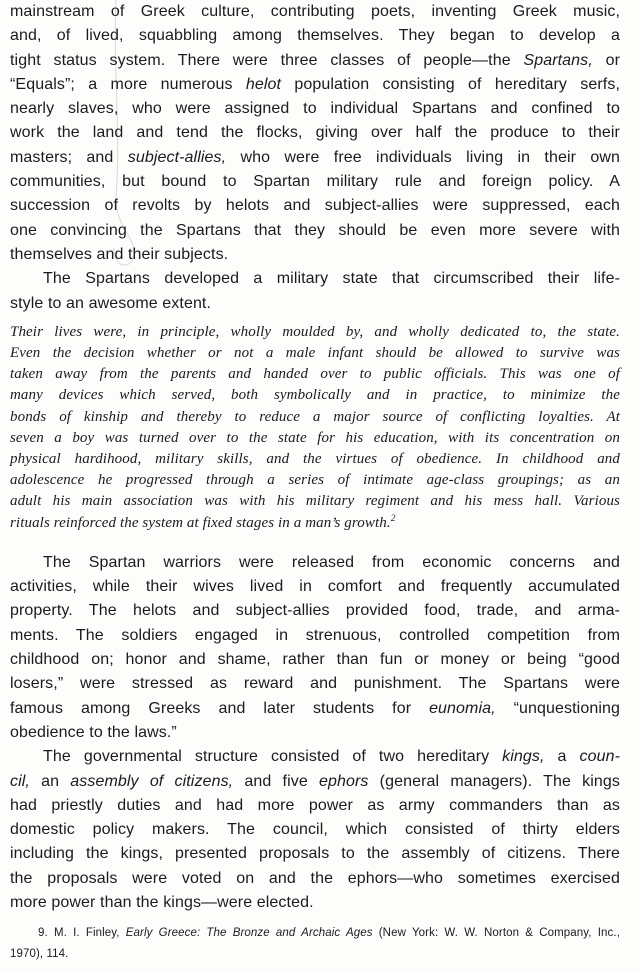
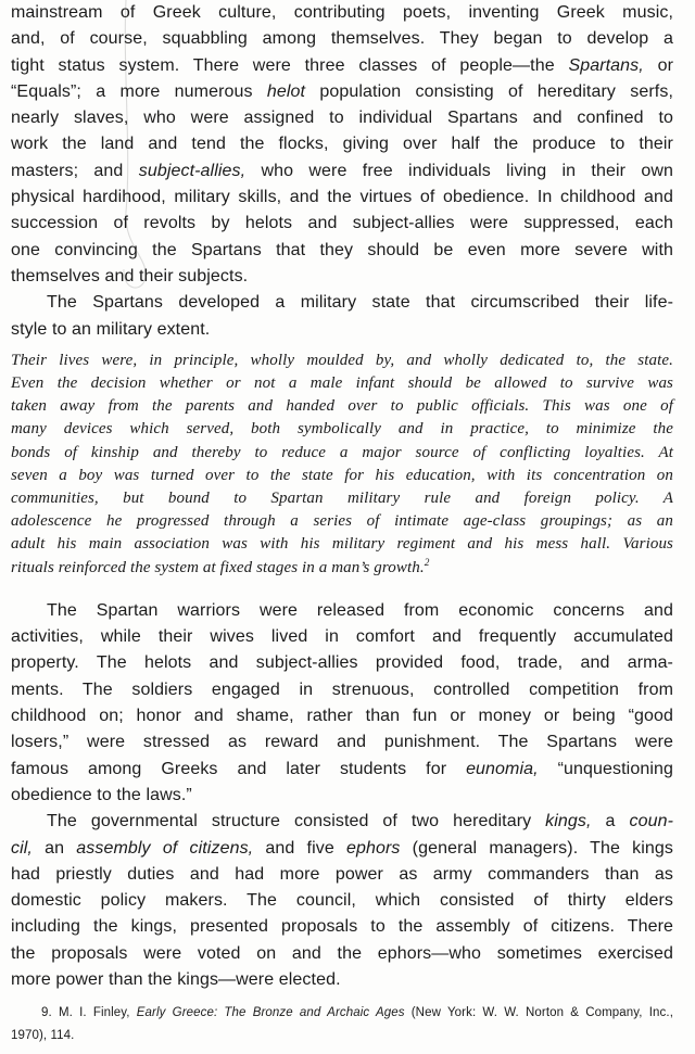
  mainstream of Greek culture, contributing poets, inventing Greek music,
- and, of lived, squabbling among themselves. They began to develop a
+ and, of course, squabbling among themselves. They began to develop a
  tight status system. There were three classes of people—the Spartans, or
  “Equals”; a more numerous helot population consisting of hereditary serfs,
  nearly slaves, who were assigned to individual Spartans and confined to
  work the land and tend the flocks, giving over half the produce to their
  masters; and subject-allies, who were free individuals living in their own
- communities, but bound to Spartan military rule and foreign policy. A
+ physical hardihood, military skills, and the virtues of obedience. In childhood and
  succession of revolts by helots and subject-allies were suppressed, each
  one convincing the Spartans that they should be even more severe with
  themselves and their subjects.
  The Spartans developed a military state that circumscribed their life-
- style to an awesome extent.
+ style to an military extent.
  Their lives were, in principle, wholly moulded by, and wholly dedicated to, the state.
  Even the decision whether or not a male infant should be allowed to survive was
  taken away from the parents and handed over to public officials. This was one of
  many devices which served, both symbolically and in practice, to minimize the
  bonds of kinship and thereby to reduce a major source of conflicting loyalties. At
  seven a boy was turned over to the state for his education, with its concentration on
- physical hardihood, military skills, and the virtues of obedience. In childhood and
+ communities, but bound to Spartan military rule and foreign policy. A
  adolescence he progressed through a series of intimate age-class groupings; as an
  adult his main association was with his military regiment and his mess hall. Various
  rituals reinforced the system at fixed stages in a man’s growth.2
  The Spartan warriors were released from economic concerns and
  activities, while their wives lived in comfort and frequently accumulated
  property. The helots and subject-allies provided food, trade, and arma-
  ments. The soldiers engaged in strenuous, controlled competition from
  childhood on; honor and shame, rather than fun or money or being “good
  losers,” were stressed as reward and punishment. The Spartans were
  famous among Greeks and later students for eunomia, “unquestioning
  obedience to the laws.”
  The governmental structure consisted of two hereditary kings, a coun-
  cil, an assembly of citizens, and five ephors (general managers). The kings
  had priestly duties and had more power as army commanders than as
  domestic policy makers. The council, which consisted of thirty elders
  including the kings, presented proposals to the assembly of citizens. There
  the proposals were voted on and the ephors—who sometimes exercised
  more power than the kings—were elected.
  9. M. I. Finley, Early Greece: The Bronze and Archaic Ages (New York: W. W. Norton & Company, Inc.,
  1970), 114.
